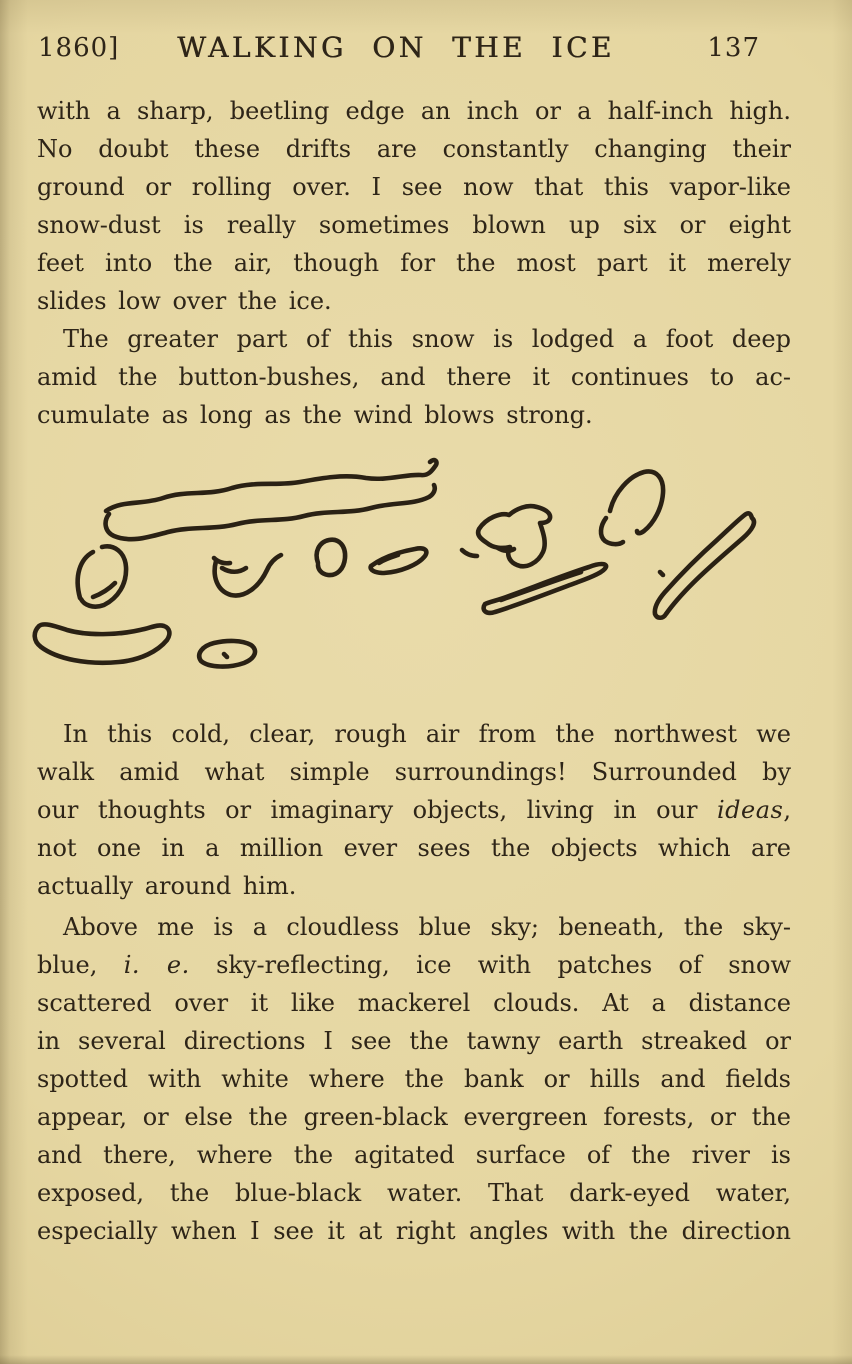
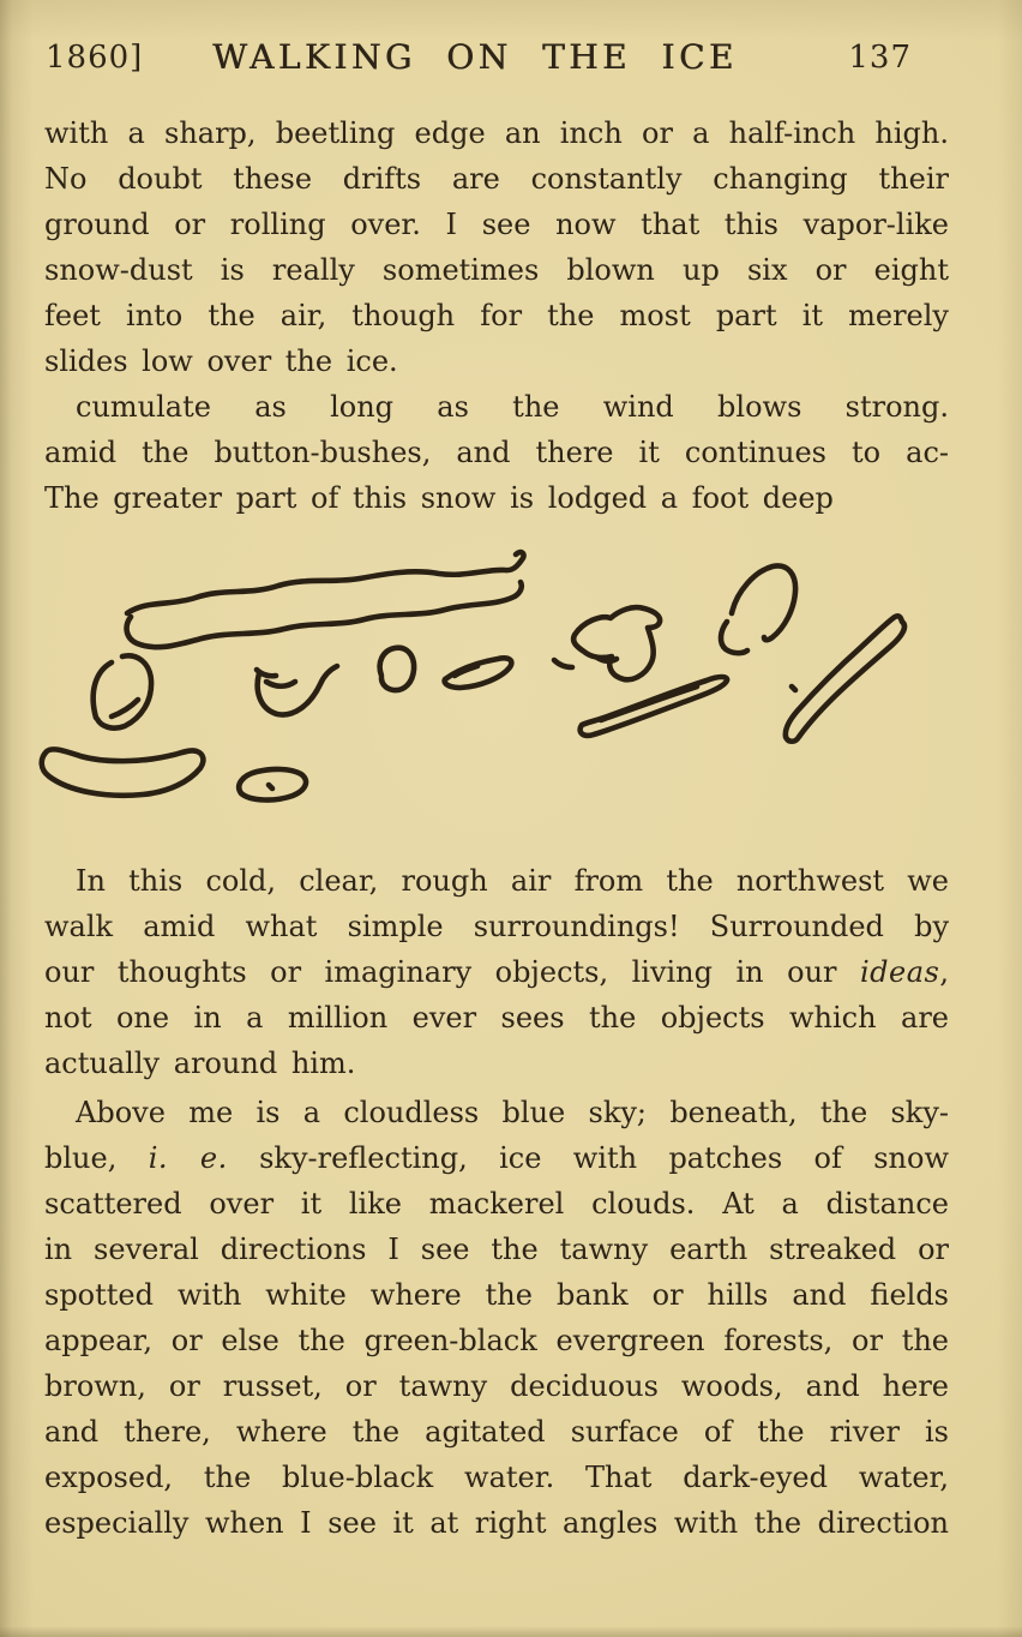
  1860]
  WALKING ON THE ICE
  137
  with a sharp, beetling edge an inch or a half-inch high.
  No doubt these drifts are constantly changing their
  ground or rolling over. I see now that this vapor-like
  snow-dust is really sometimes blown up six or eight
  feet into the air, though for the most part it merely
  slides low over the ice.
- The greater part of this snow is lodged a foot deep
+ cumulate as long as the wind blows strong.
  amid the button-bushes, and there it continues to ac-
- cumulate as long as the wind blows strong.
+ The greater part of this snow is lodged a foot deep
  In this cold, clear, rough air from the northwest we
  walk amid what simple surroundings! Surrounded by
  our thoughts or imaginary objects, living in our ideas,
  not one in a million ever sees the objects which are
  actually around him.
  Above me is a cloudless blue sky; beneath, the sky-
  blue, i. e. sky-reflecting, ice with patches of snow
  scattered over it like mackerel clouds. At a distance
  in several directions I see the tawny earth streaked or
  spotted with white where the bank or hills and fields
  appear, or else the green-black evergreen forests, or the
+ brown, or russet, or tawny deciduous woods, and here
  and there, where the agitated surface of the river is
  exposed, the blue-black water. That dark-eyed water,
  especially when I see it at right angles with the direction
